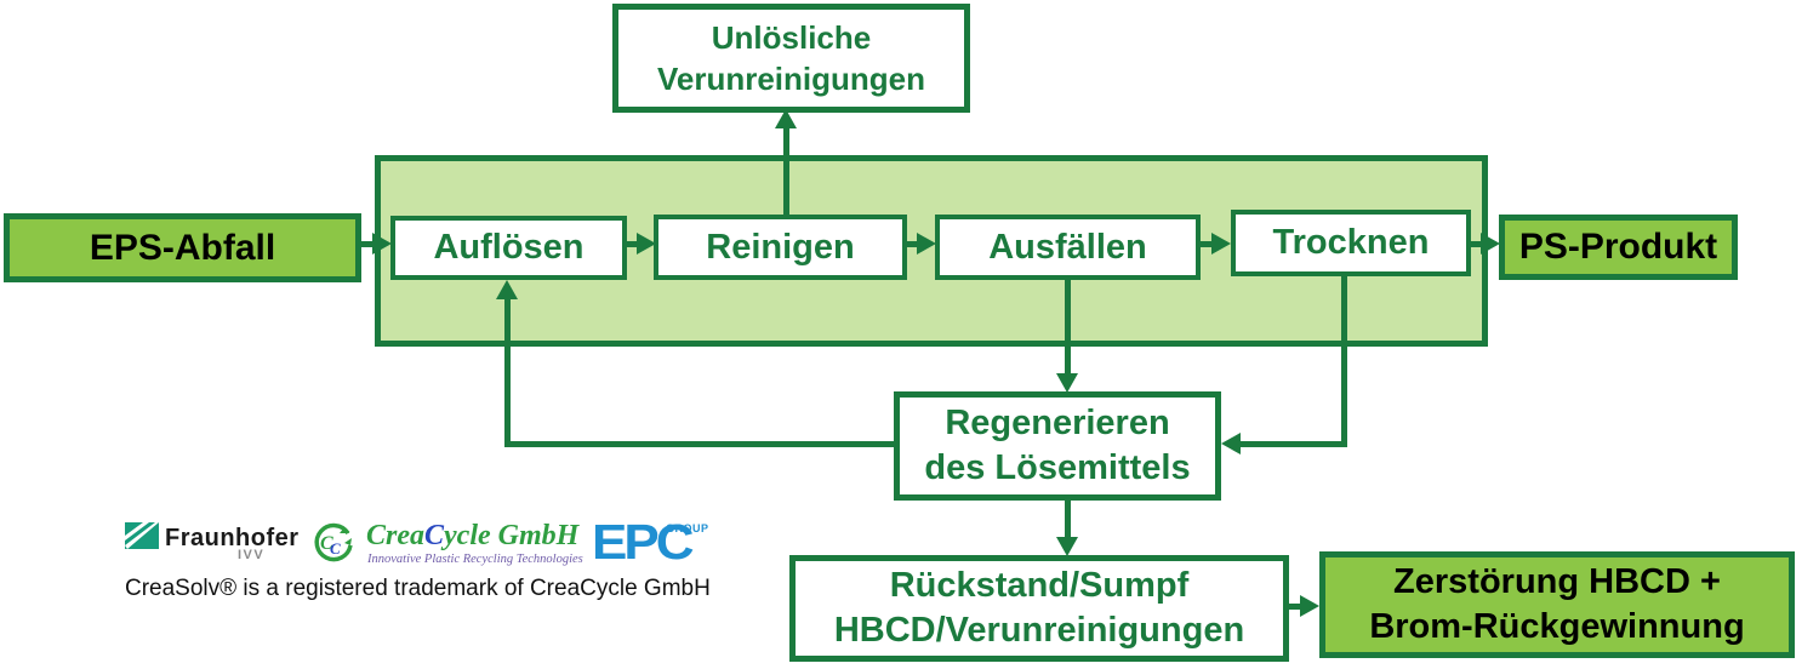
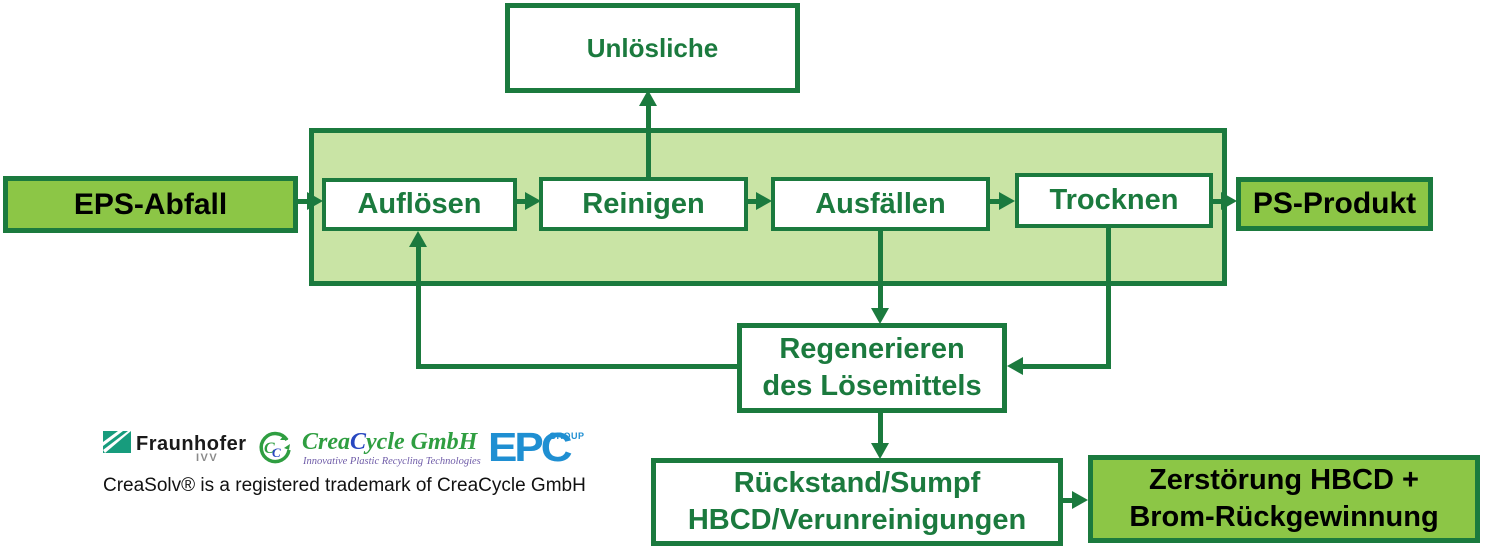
  Unlösliche
- Verunreinigungen
  EPS-Abfall
  Auflösen
  Reinigen
  Ausfällen
  Trocknen
  PS-Produkt
  Regenerieren
  des Lösemittels
  Rückstand/Sumpf
  HBCD/Verunreinigungen
  Zerstörung HBCD +
  Brom-Rückgewinnung
  Fraunhofer
  IVV
  C
  C
  CreaCycle GmbH
  Innovative Plastic Recycling Technologies
  EPC
  GROUP
  CreaSolv® is a registered trademark of CreaCycle GmbH
